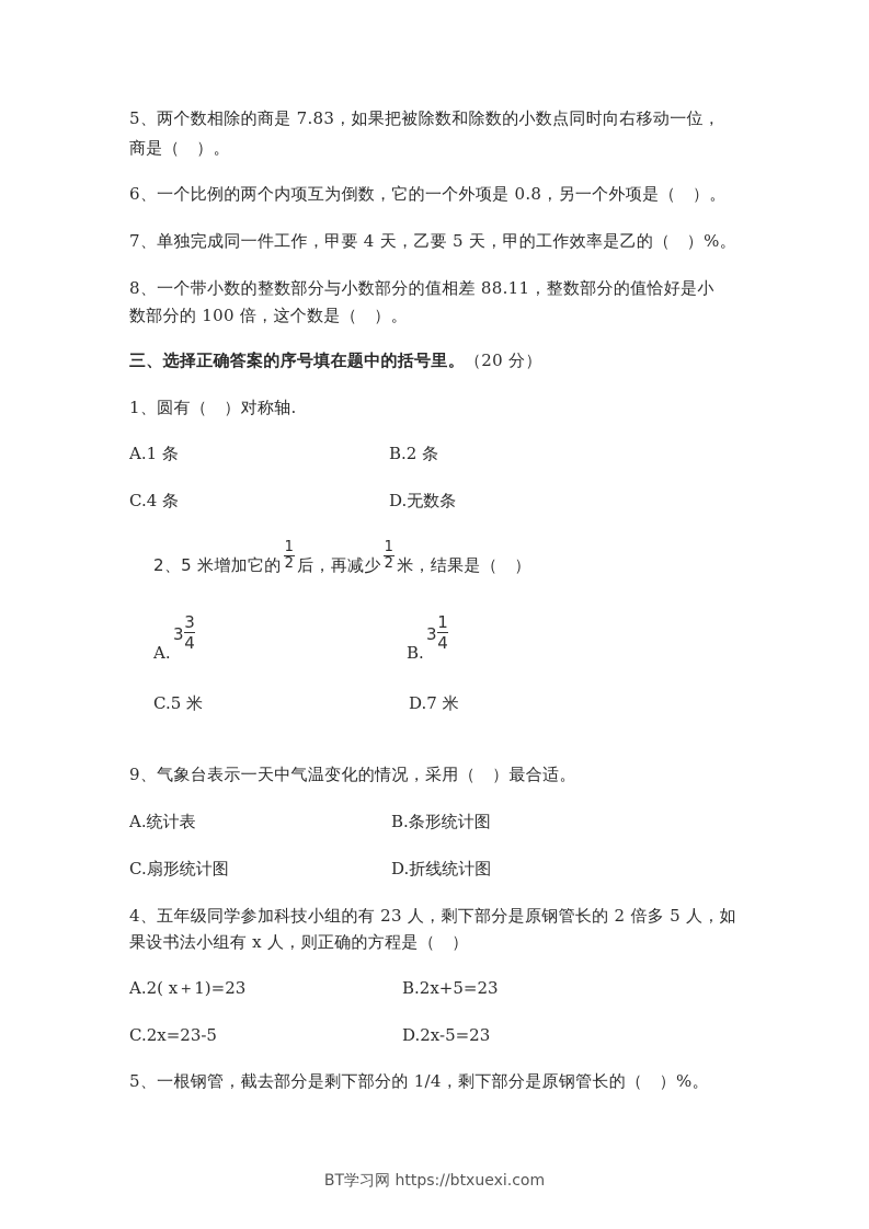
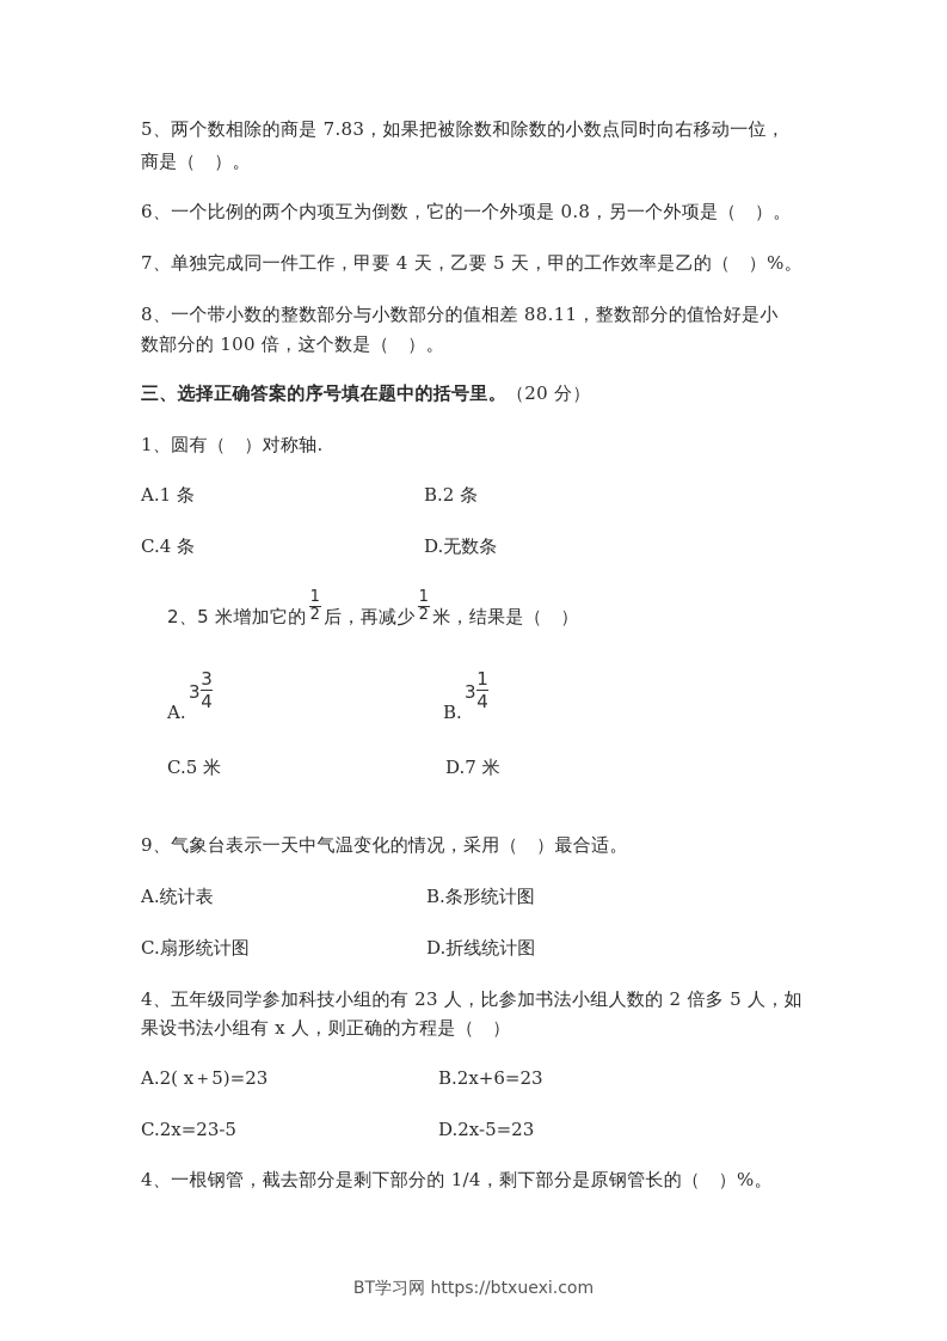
  5、两个数相除的商是 7.83，如果把被除数和除数的小数点同时向右移动一位，
  商是（ ）。
  6、一个比例的两个内项互为倒数，它的一个外项是 0.8，另一个外项是（ ）。
  7、单独完成同一件工作，甲要 4 天，乙要 5 天，甲的工作效率是乙的（ ）%。
  8、一个带小数的整数部分与小数部分的值相差 88.11，整数部分的值恰好是小
  数部分的 100 倍，这个数是（ ）。
  三、选择正确答案的序号填在题中的括号里。（20 分）
  1、圆有（ ）对称轴.
  A.1 条
  B.2 条
  C.4 条
  D.无数条
  2、5 米增加它的
  1
  2
  后，再减少
  1
  2
  米，结果是（ ）
  A.
  3
  3
  4
  B.
  3
  1
  4
  C.5 米
  D.7 米
  9、气象台表示一天中气温变化的情况，采用（ ）最合适。
  A.统计表
  B.条形统计图
  C.扇形统计图
  D.折线统计图
- 4、五年级同学参加科技小组的有 23 人，剩下部分是原钢管长的 2 倍多 5 人，如
+ 4、五年级同学参加科技小组的有 23 人，比参加书法小组人数的 2 倍多 5 人，如
  果设书法小组有 x 人，则正确的方程是（ ）
- A.2( x＋1)=23
+ A.2( x＋5)=23
- B.2x+5=23
+ B.2x+6=23
  C.2x=23-5
  D.2x-5=23
- 5、一根钢管，截去部分是剩下部分的 1/4，剩下部分是原钢管长的（ ）%。
+ 4、一根钢管，截去部分是剩下部分的 1/4，剩下部分是原钢管长的（ ）%。
  BT学习网 https://btxuexi.com
